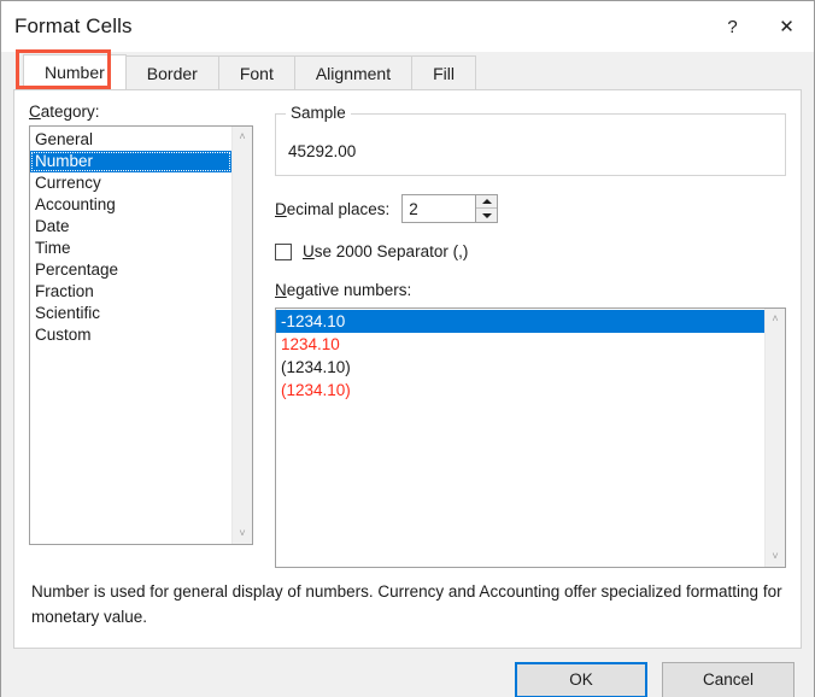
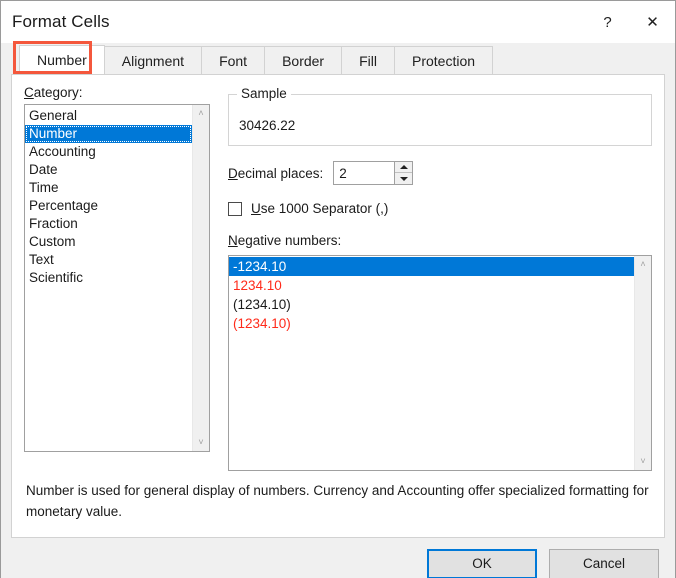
  Format Cells
  ?
  ✕
  Number
- Border
+ Alignment
  Font
- Alignment
+ Border
  Fill
+ Protection
  Category:
  General
  Number
- Currency
  Accounting
  Date
  Time
  Percentage
  Fraction
- Scientific
+ Custom
+ Text
- Custom
+ Scientific
  ˄
  ˅
  Sample
- 45292.00
+ 30426.22
  Decimal places:
  2
- Use 2000 Separator (,)
+ Use 1000 Separator (,)
  Negative numbers:
  -1234.10
  1234.10
  (1234.10)
  (1234.10)
  ˄
  ˅
  Number is used for general display of numbers. Currency and Accounting offer specialized formatting for monetary value.
  OK
  Cancel
